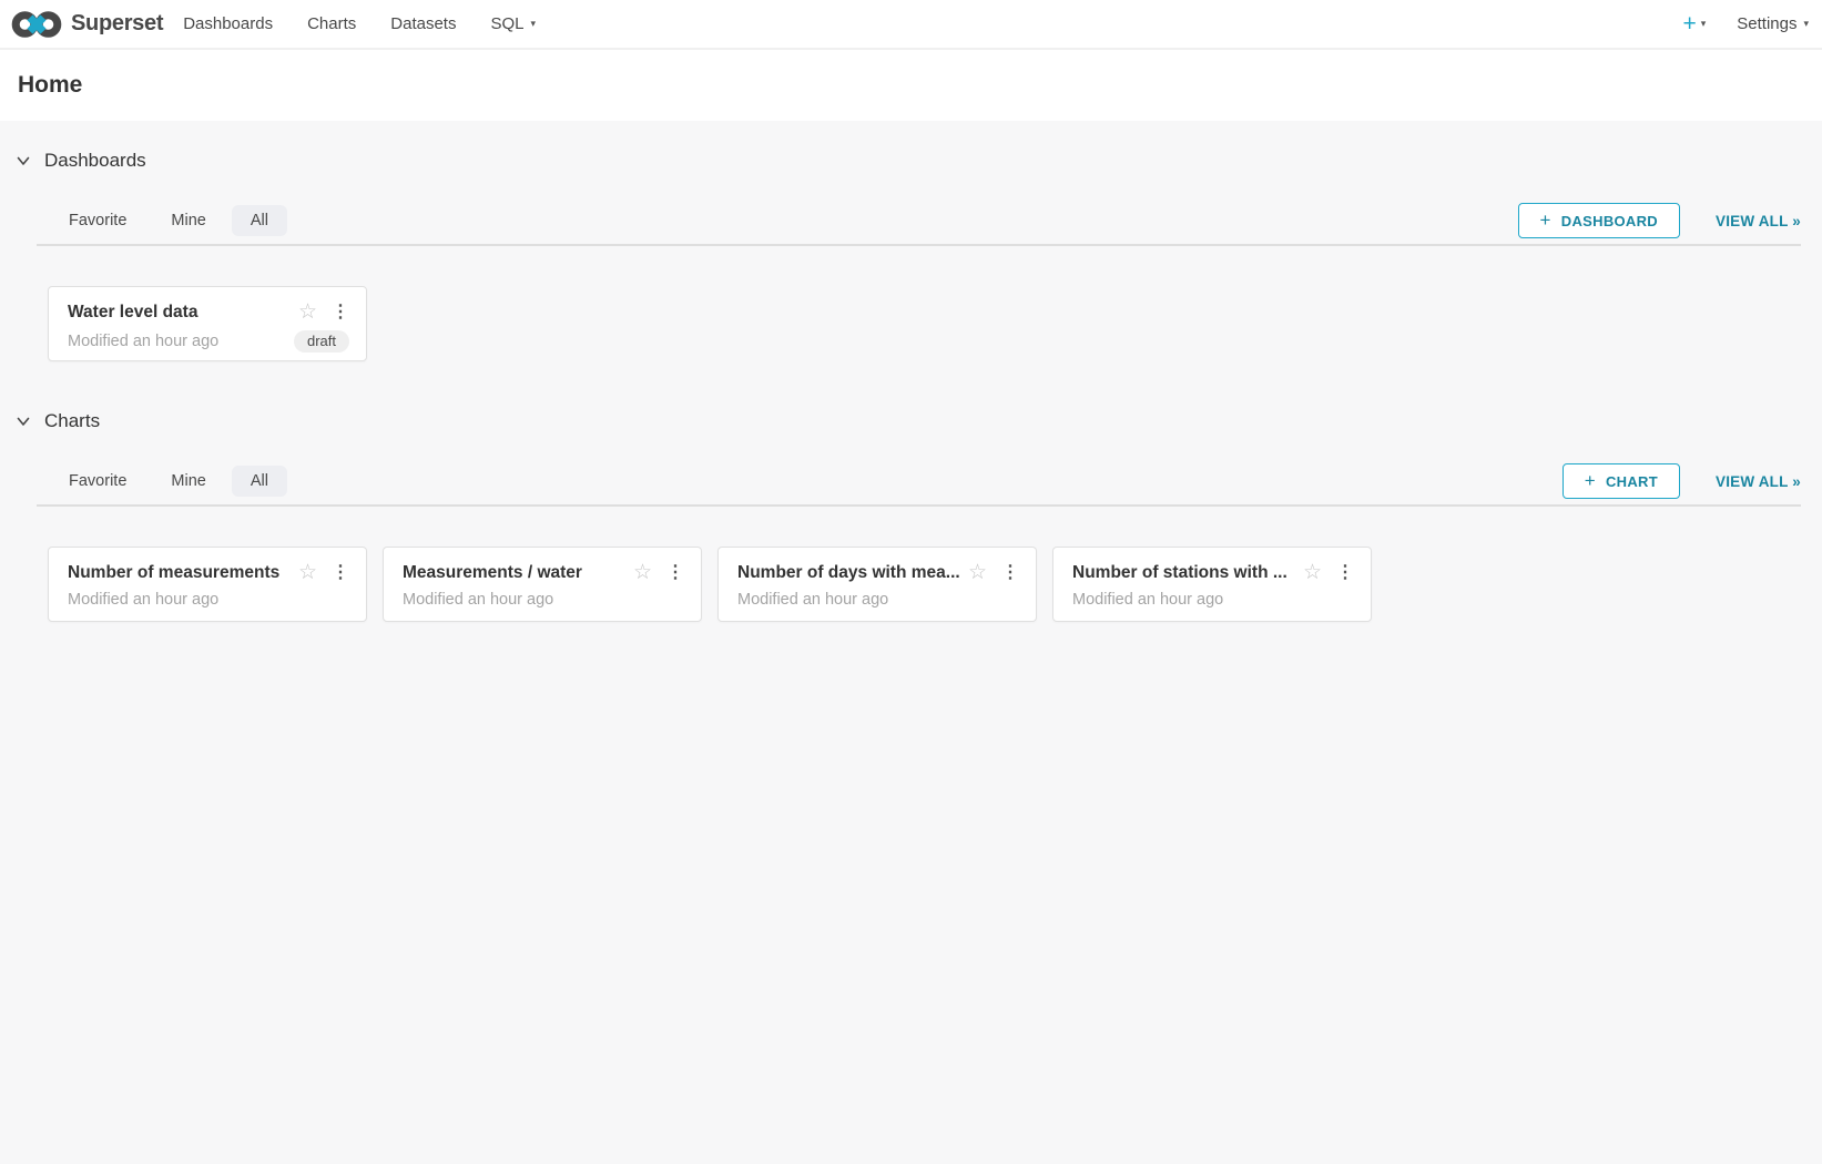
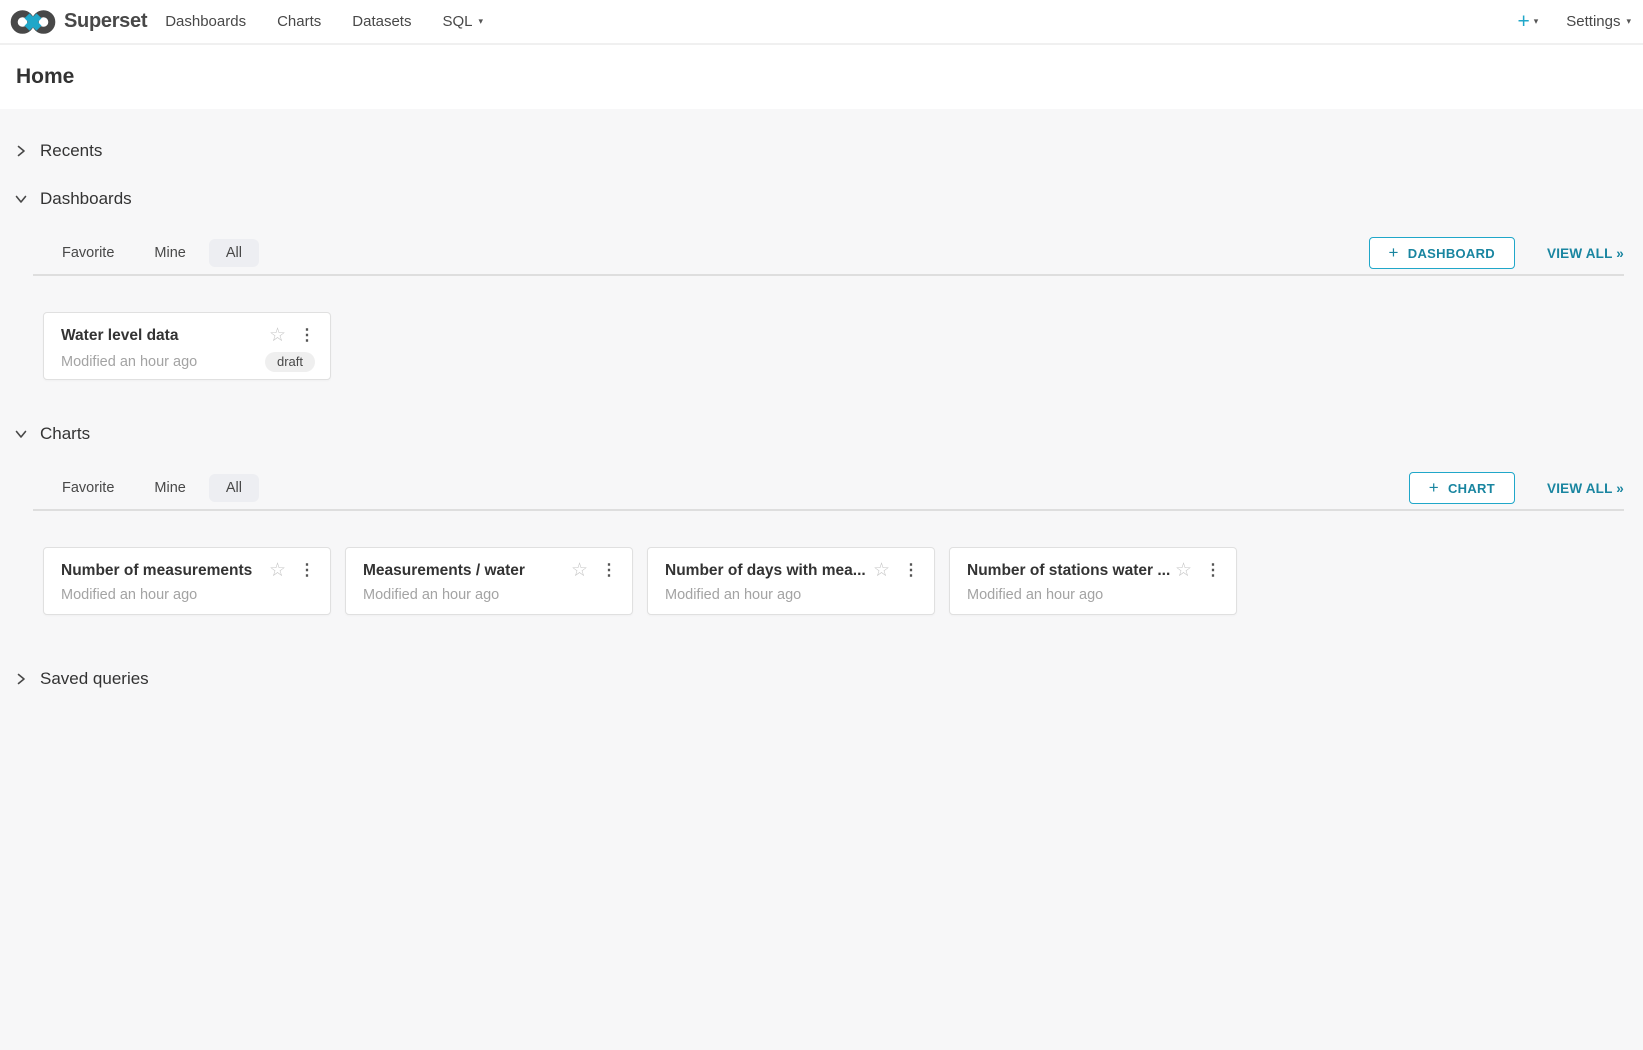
  Superset
  Dashboards
  Charts
  Datasets
  SQL
  ▾
  +
  ▾
  Settings
  ▾
  Home
+ Recents
  Dashboards
  Favorite
  Mine
  All
  +
  DASHBOARD
  VIEW ALL »
  Water level data
  ☆
  ⋮
  Modified an hour ago
  draft
  Charts
  Favorite
  Mine
  All
  +
  CHART
  VIEW ALL »
  Number of measurements
  ☆
  ⋮
  Modified an hour ago
  Measurements / water
  ☆
  ⋮
  Modified an hour ago
  Number of days with mea...
  ☆
  ⋮
  Modified an hour ago
- Number of stations with ...
+ Number of stations water ...
  ☆
  ⋮
  Modified an hour ago
+ Saved queries
